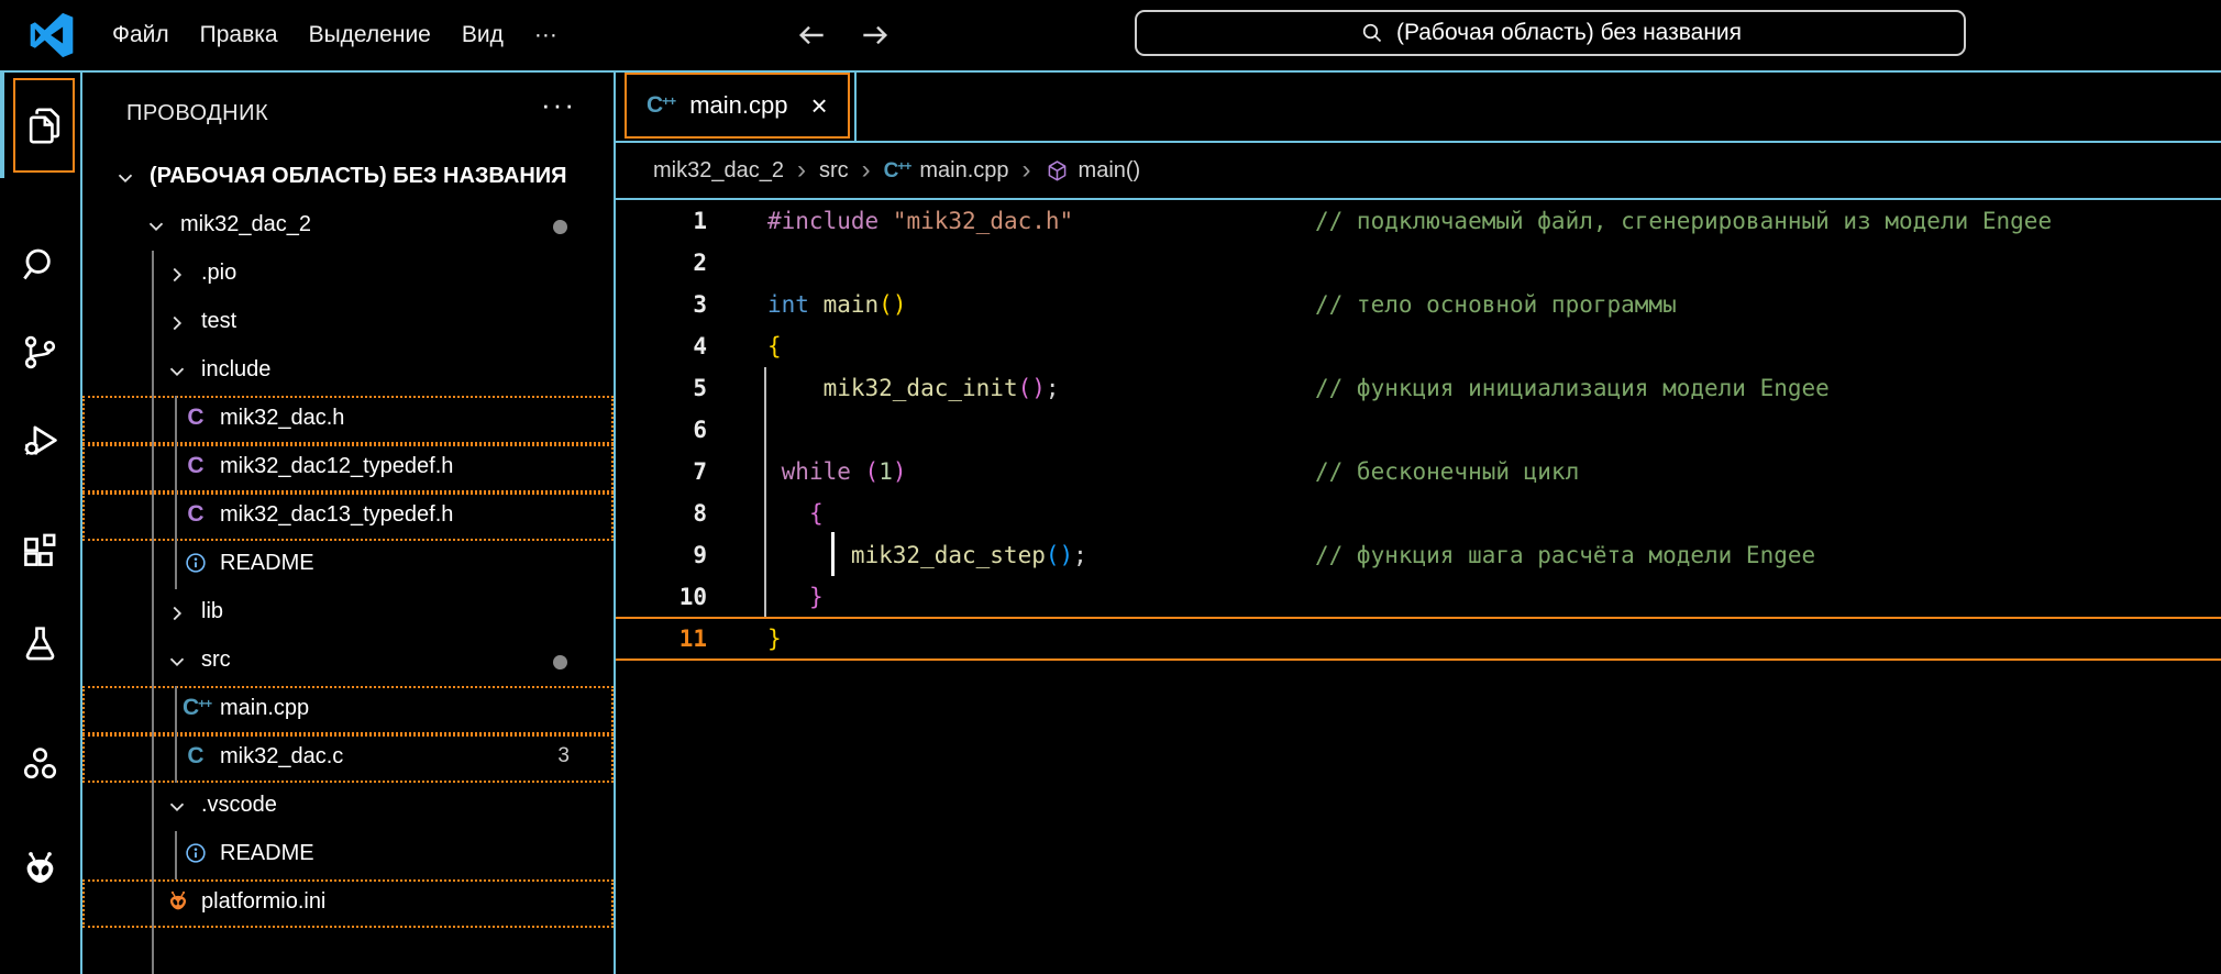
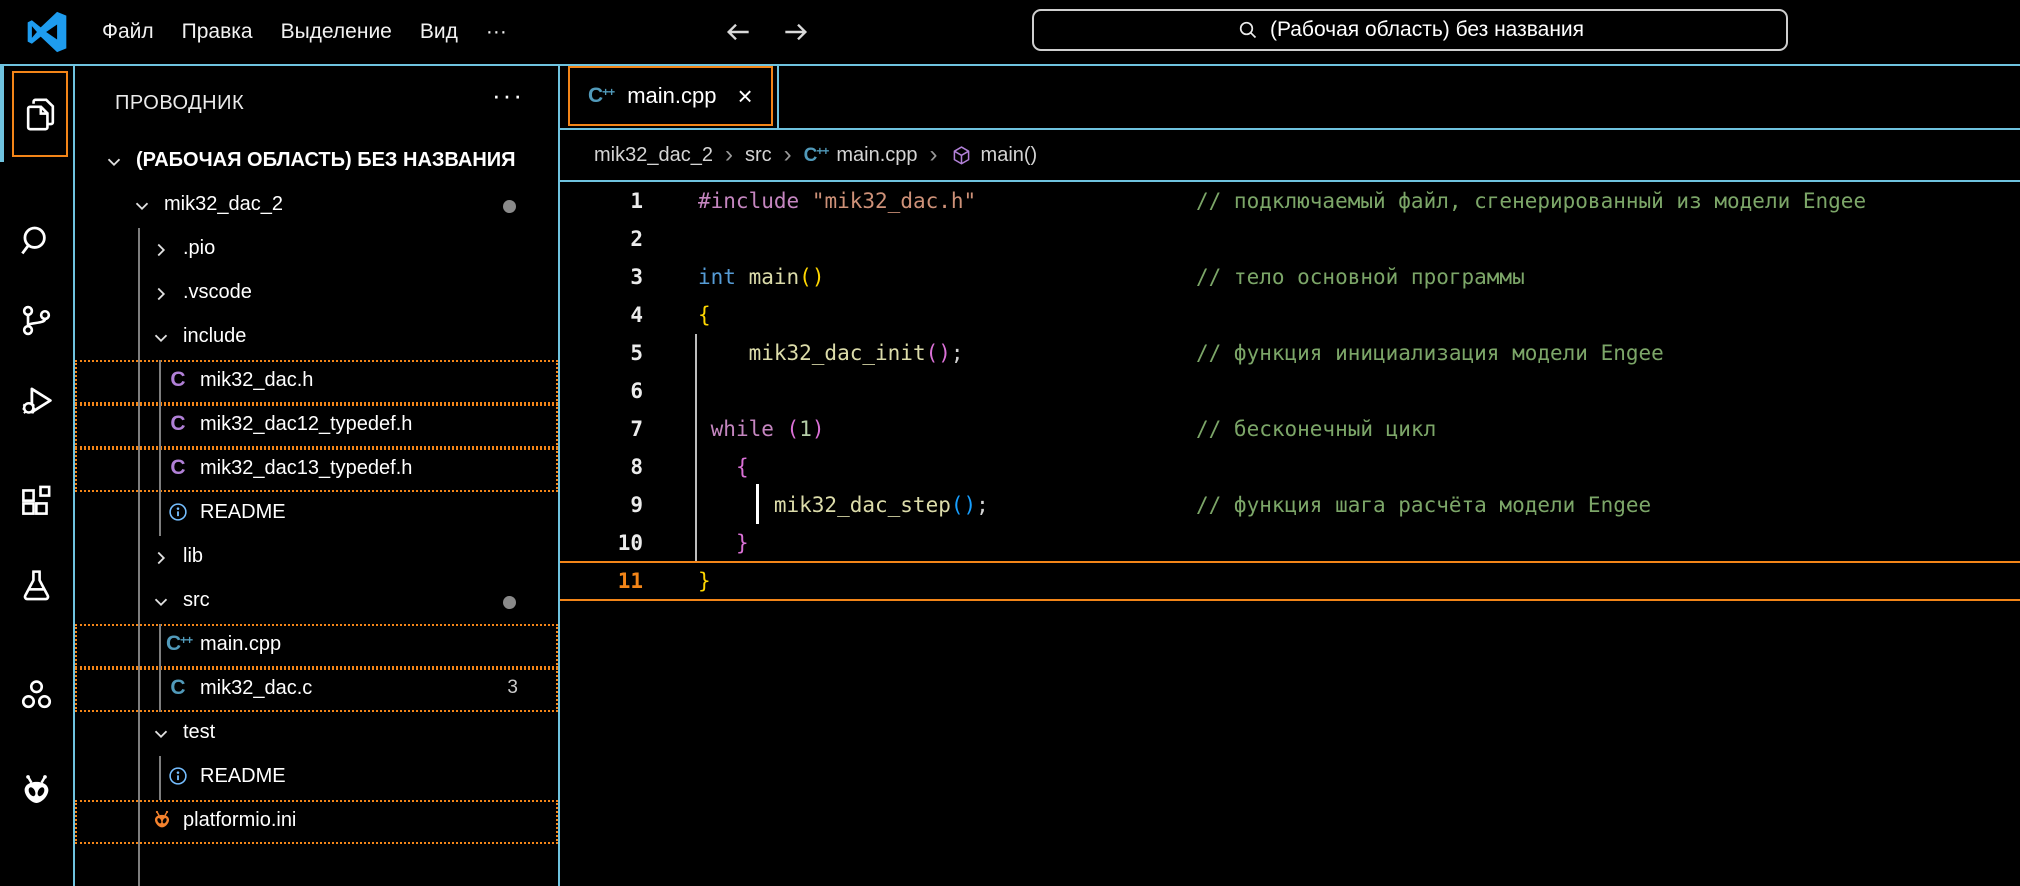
  Файл
  Правка
  Выделение
  Вид
  ···
  (Рабочая область) без названия
  ПРОВОДНИК
  ···
  (РАБОЧАЯ ОБЛАСТЬ) БЕЗ НАЗВАНИЯ
  mik32_dac_2
  .pio
- test
+ .vscode
  include
  C
  mik32_dac.h
  C
  mik32_dac12_typedef.h
  C
  mik32_dac13_typedef.h
  README
  lib
  src
  C++
  main.cpp
  C
  mik32_dac.c
  3
- .vscode
+ test
  README
  platformio.ini
  C++
  main.cpp
  ×
  mik32_dac_2
  ›
  src
  ›
  C++
  main.cpp
  ›
  main()
  1
  #include "mik32_dac.h"
  // подключаемый файл, сгенерированный из модели Engee
  2
  3
  int main()
  // тело основной программы
  4
  {
  5
  mik32_dac_init();
  // функция инициализация модели Engee
  6
  7
  while (1)
  // бесконечный цикл
  8
  {
  9
  mik32_dac_step();
  // функция шага расчёта модели Engee
  10
  }
  11
  }
